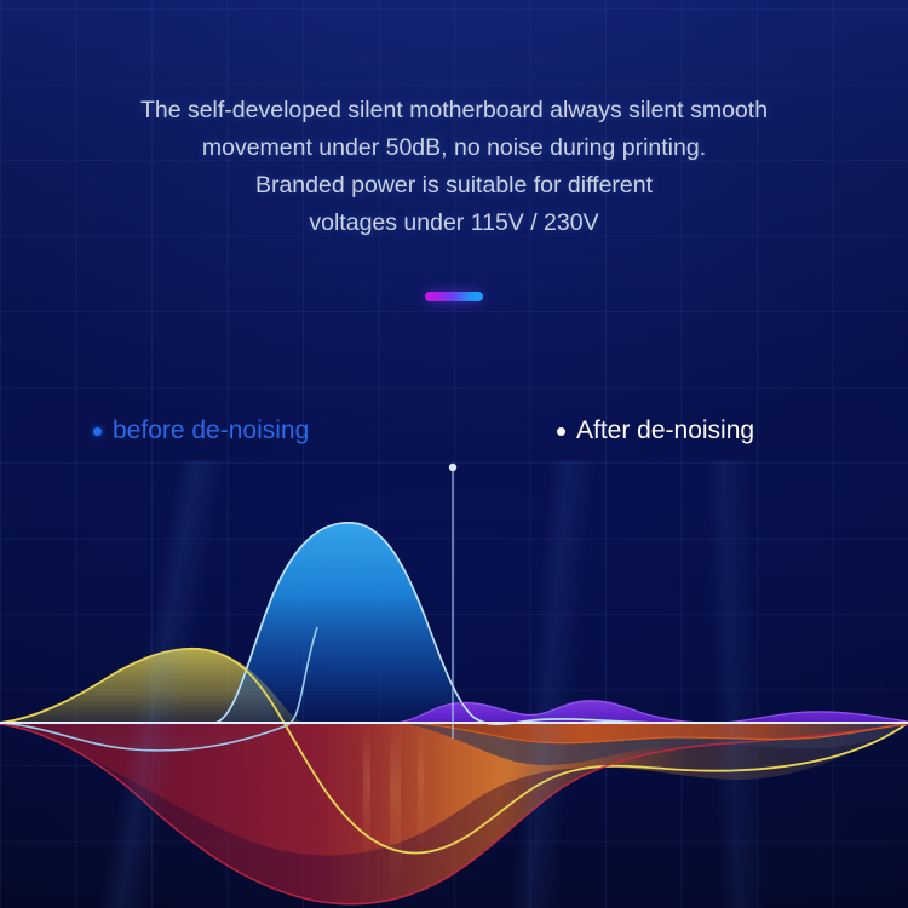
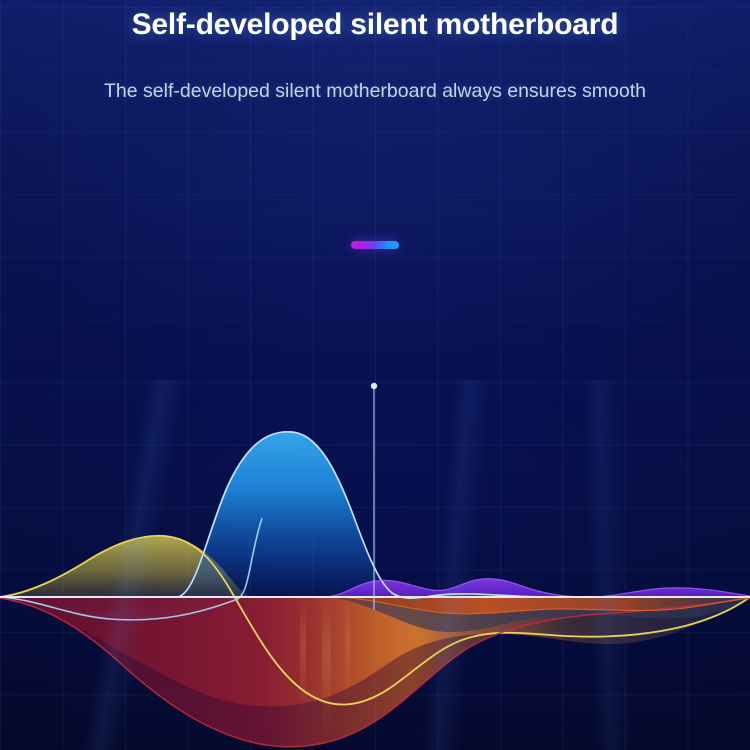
+ Self-developed silent motherboard
- The self-developed silent motherboard always silent smooth
+ The self-developed silent motherboard always ensures smooth
- movement under 50dB, no noise during printing.
- Branded power is suitable for different
- voltages under 115V / 230V
- before de-noising
- After de-noising
